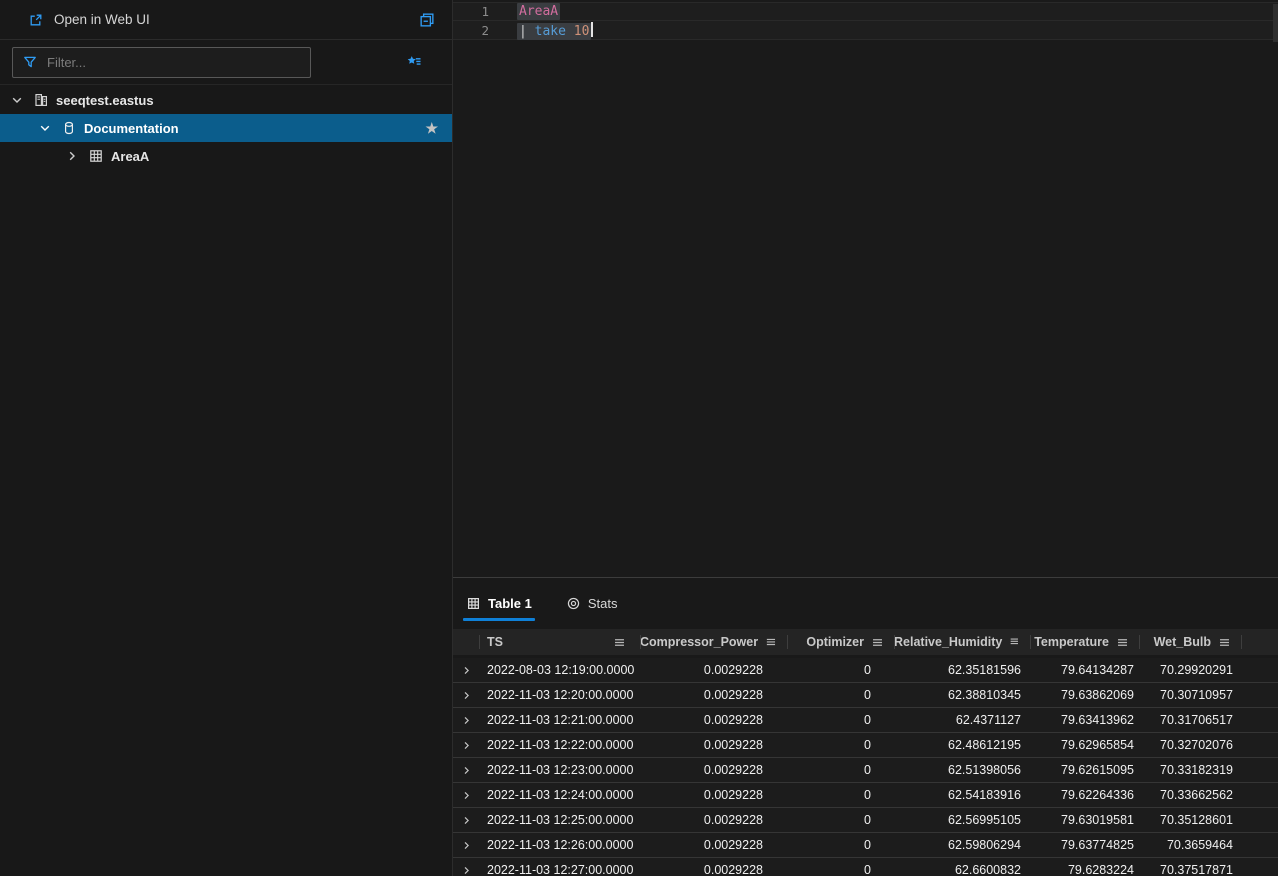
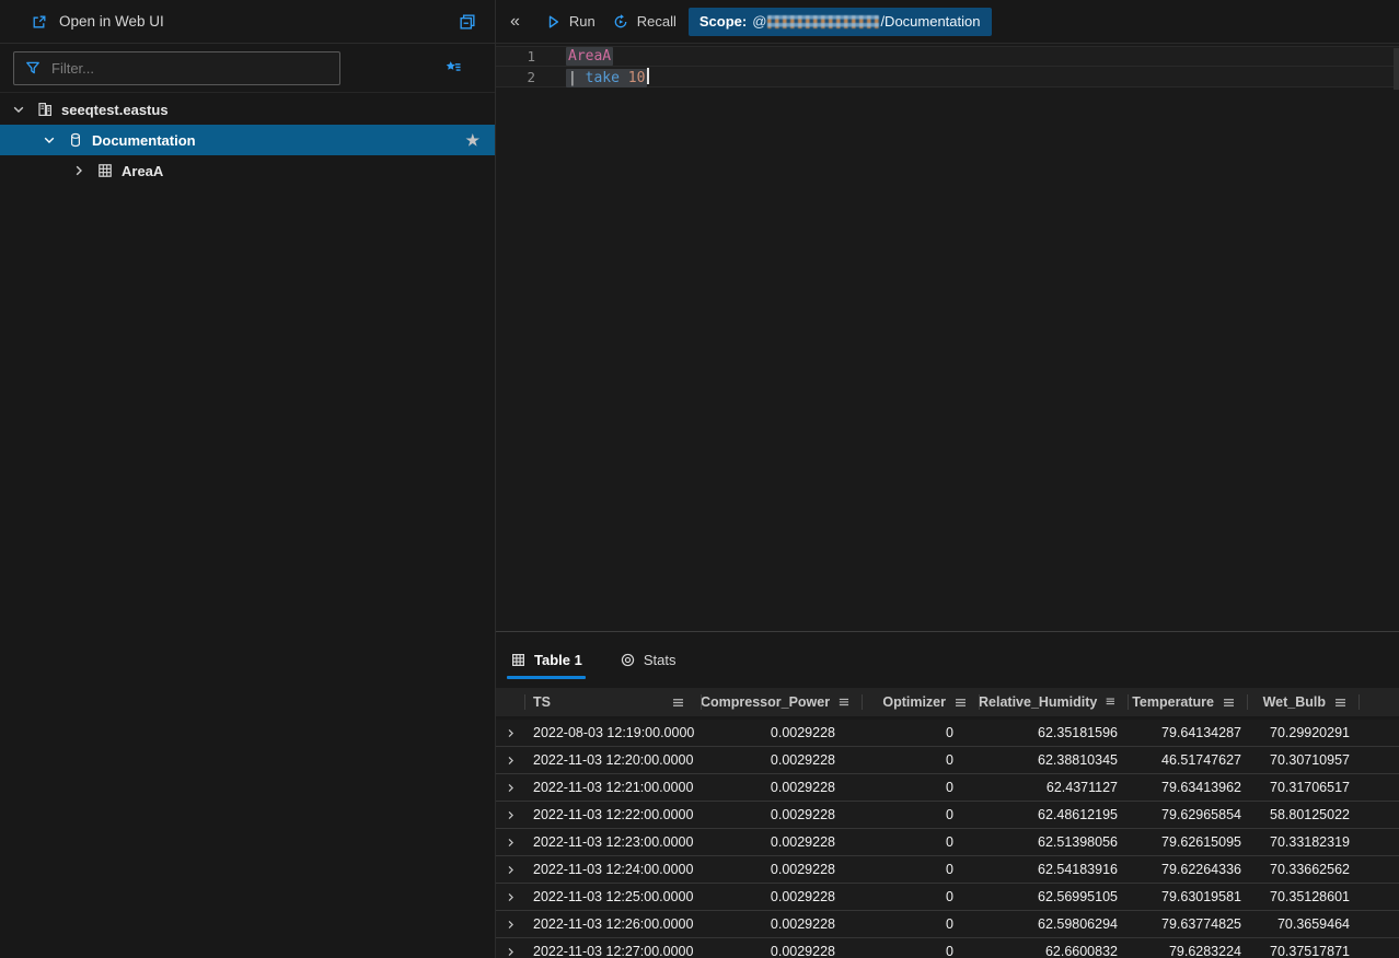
  Open in Web UI
  Filter...
  seeqtest.eastus
  Documentation
  ★
  AreaA
+ «
+ Run
+ Recall
+ Scope:
+ @
+ /Documentation
  1
  AreaA
  2
  | take 10
  Table 1
  Stats
  TS
  Compressor_Power
  Optimizer
  Relative_Humidity
  Temperature
  Wet_Bulb
  2022-08-03 12:19:00.0000
  0.0029228
  0
  62.35181596
  79.64134287
  70.29920291
  2022-11-03 12:20:00.0000
  0.0029228
  0
  62.38810345
- 79.63862069
+ 46.51747627
  70.30710957
  2022-11-03 12:21:00.0000
  0.0029228
  0
  62.4371127
  79.63413962
  70.31706517
  2022-11-03 12:22:00.0000
  0.0029228
  0
  62.48612195
  79.62965854
- 70.32702076
+ 58.80125022
  2022-11-03 12:23:00.0000
  0.0029228
  0
  62.51398056
  79.62615095
  70.33182319
  2022-11-03 12:24:00.0000
  0.0029228
  0
  62.54183916
  79.62264336
  70.33662562
  2022-11-03 12:25:00.0000
  0.0029228
  0
  62.56995105
  79.63019581
  70.35128601
  2022-11-03 12:26:00.0000
  0.0029228
  0
  62.59806294
  79.63774825
  70.3659464
  2022-11-03 12:27:00.0000
  0.0029228
  0
  62.6600832
  79.6283224
  70.37517871
